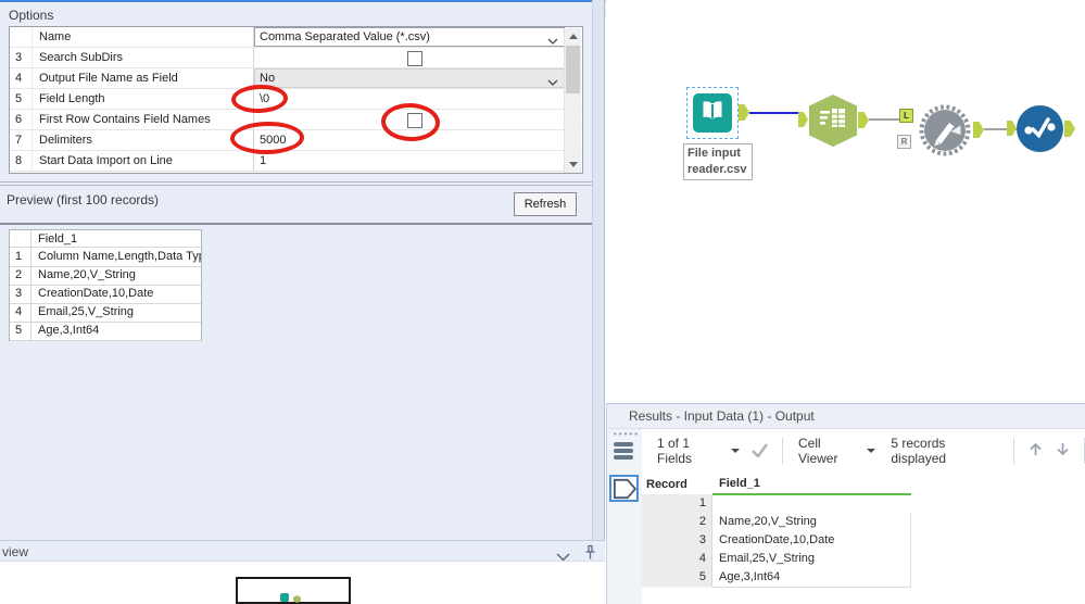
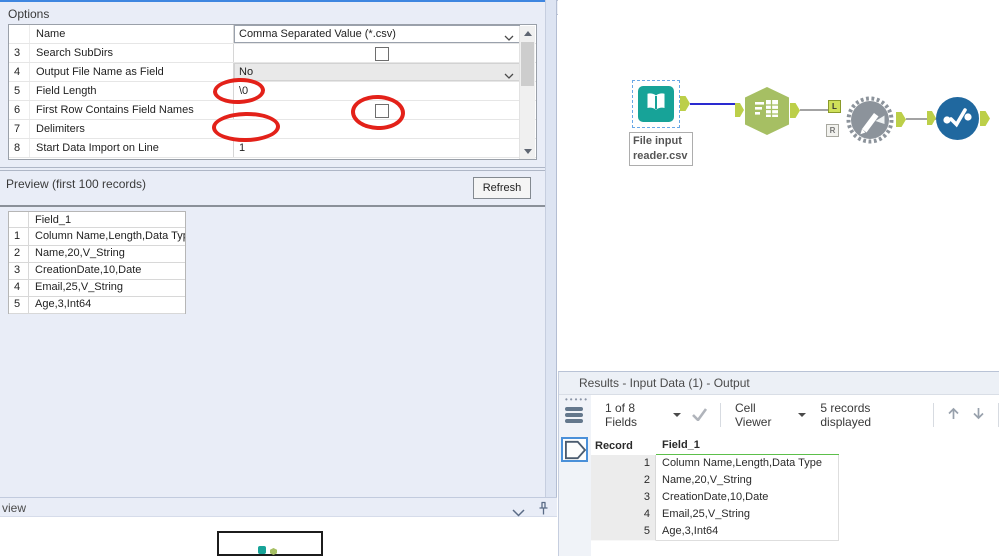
  Options
  Name
  Comma Separated Value (*.csv)
  3
  Search SubDirs
  4
  Output File Name as Field
  No
  5
  Field Length
  \0
  6
  First Row Contains Field Names
  7
  Delimiters
- 5000
  8
  Start Data Import on Line
  1
  Preview (first 100 records)
  Refresh
  Field_1
  1
  Column Name,Length,Data Ty
  2
  Name,20,V_String
  3
  CreationDate,10,Date
  4
  Email,25,V_String
  5
  Age,3,Int64
  File input
  reader.csv
  L
  R
  Results - Input Data (1) - Output
  •••••
- 1 of 1 Fields
+ 1 of 8 Fields
  Cell Viewer
  5 records displayed
  Record
  Field_1
  1
+ Column Name,Length,Data Type
  2
  Name,20,V_String
  3
  CreationDate,10,Date
  4
  Email,25,V_String
  5
  Age,3,Int64
  view
